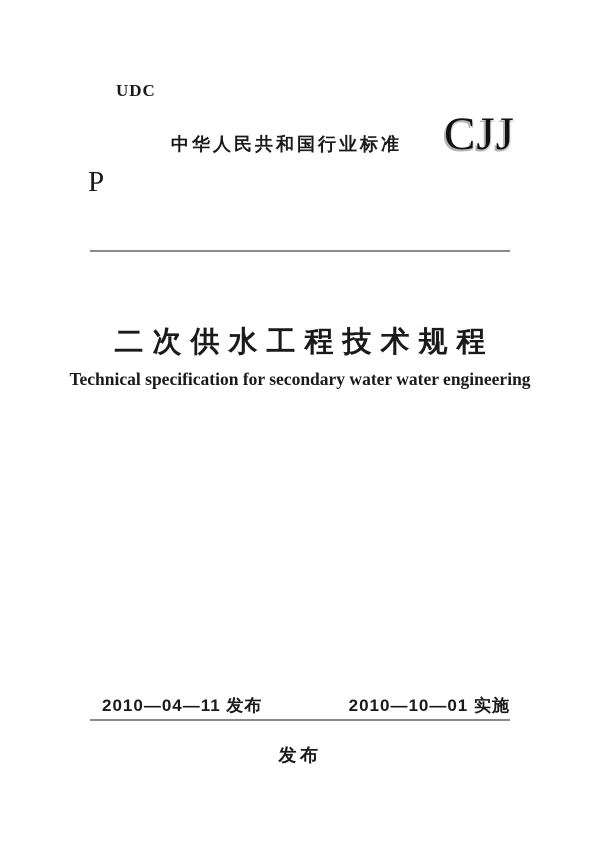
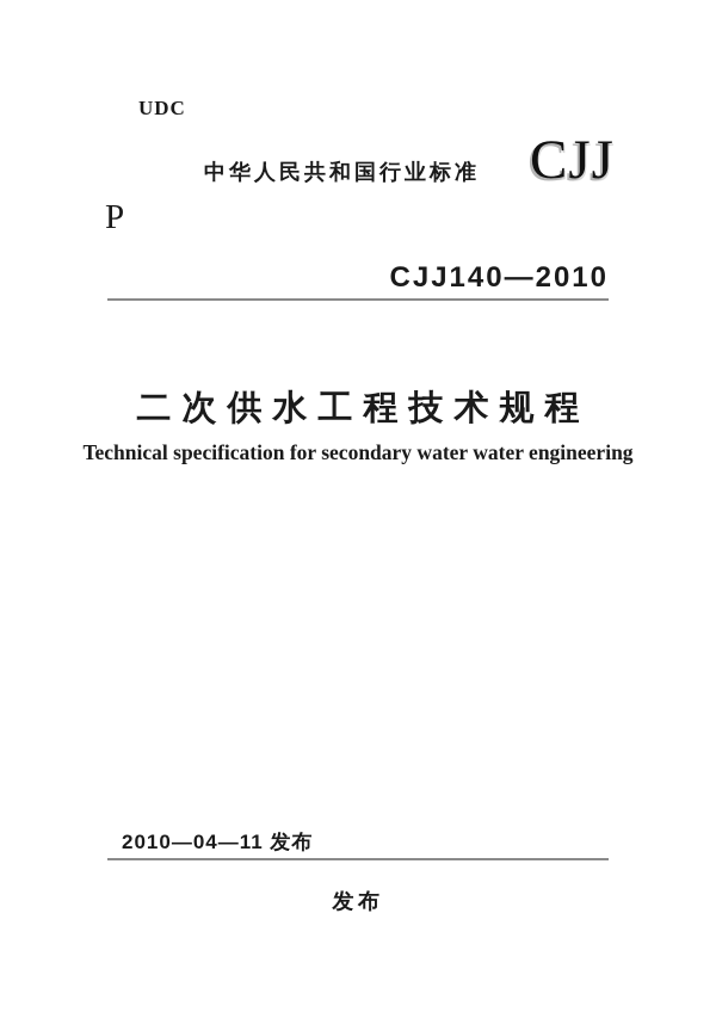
  UDC
  中华人民共和国行业标准
  CJJ
  P
+ CJJ140—2010
  二次供水工程技术规程
  Technical specification for secondary water water engineering
  2010—04—11 发布
- 2010—10—01 实施
  发布
